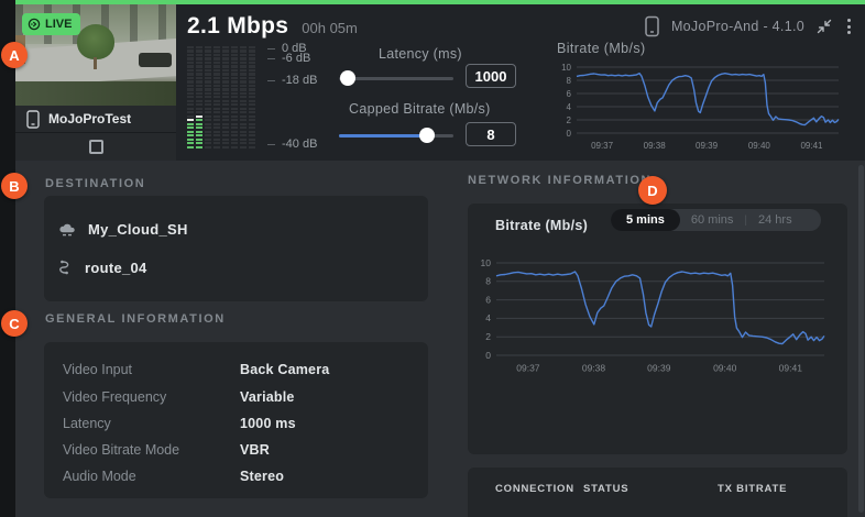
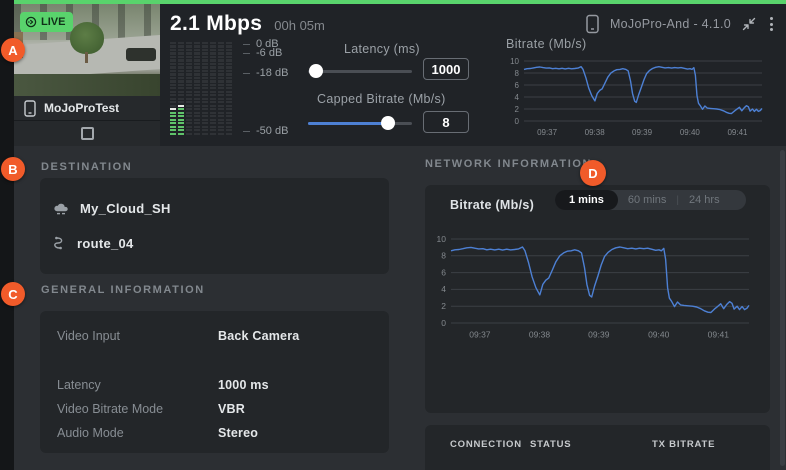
  LIVE
  MoJoProTest
  2.1 Mbps
  00h 05m
  0 dB
  -6 dB
  -18 dB
- -40 dB
+ -50 dB
  Latency (ms)
  1000
  Capped Bitrate (Mb/s)
  8
  Bitrate (Mb/s)
  0
  2
  4
  6
  8
  10
  09:37
  09:38
  09:39
  09:40
  09:41
  MoJoPro-And - 4.1.0
  DESTINATION
  My_Cloud_SH
  route_04
  GENERAL INFORMATION
  Video Input
  Back Camera
- Video Frequency
- Variable
  Latency
  1000 ms
  Video Bitrate Mode
  VBR
  Audio Mode
  Stereo
  NETWORK INFORMATIO
  Bitrate (Mb/s)
- 5 mins
+ 1 mins
  60 mins
  24 hrs
  0
  2
  4
  6
  8
  10
  09:37
  09:38
  09:39
  09:40
  09:41
  CONNECTION
  STATUS
  TX BITRATE
  A
  B
  C
  D
